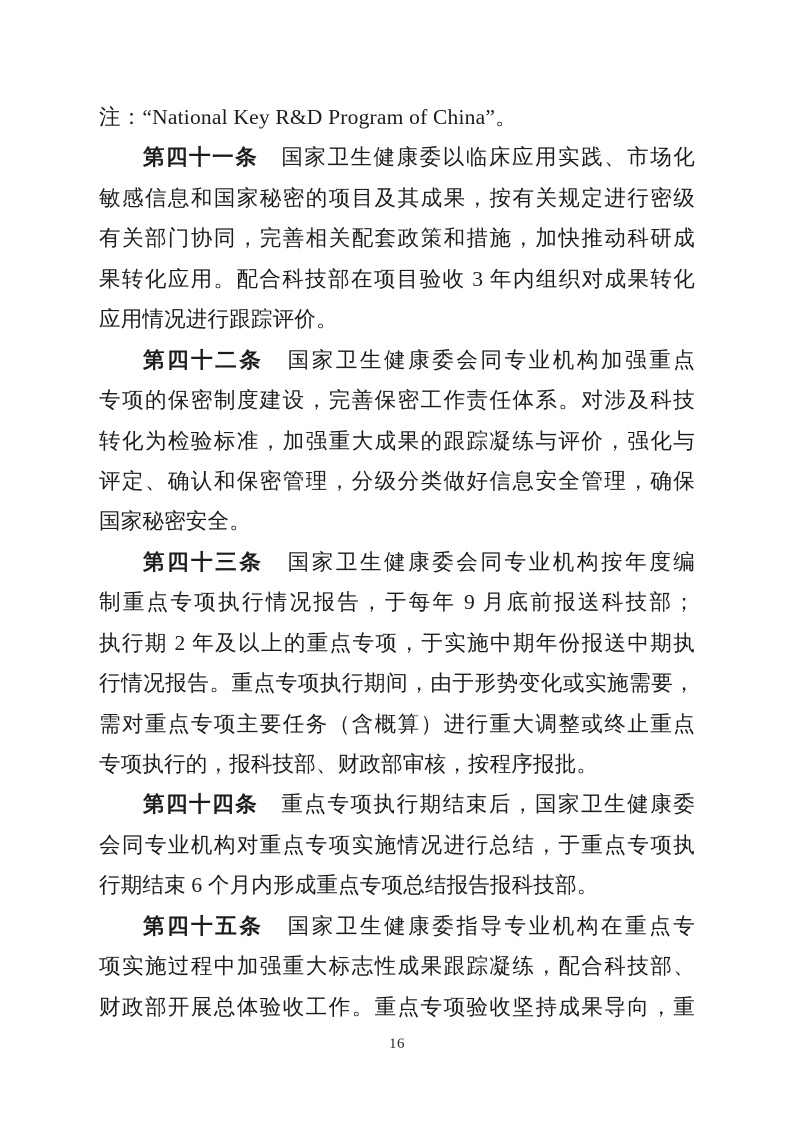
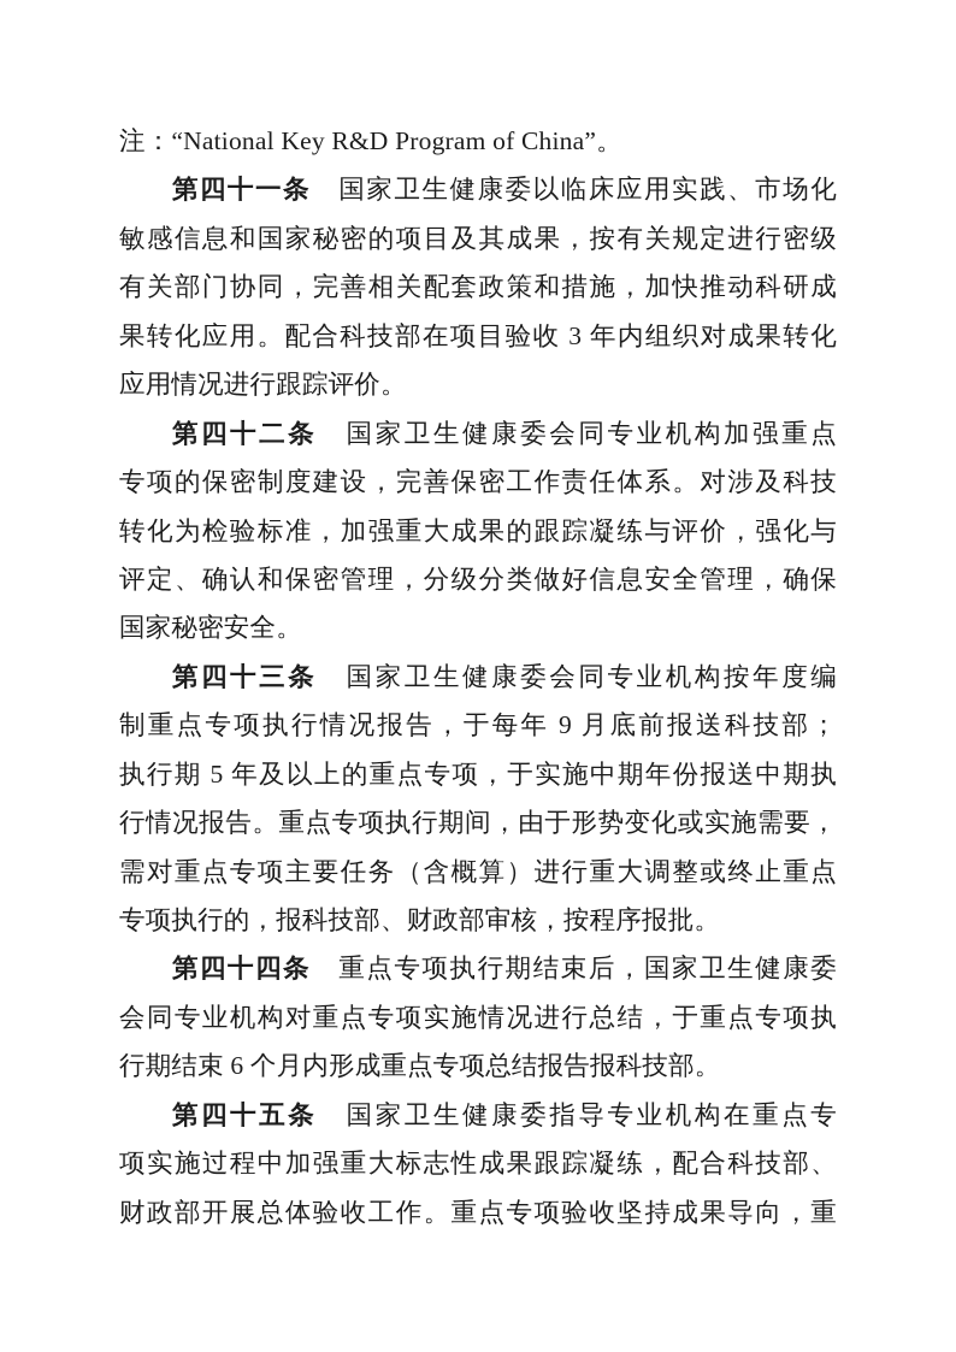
  注：“National Key R&D Program of China”。
  第四十一条 国家卫生健康委以临床应用实践、市场化
  敏感信息和国家秘密的项目及其成果，按有关规定进行密级
  有关部门协同，完善相关配套政策和措施，加快推动科研成
  果转化应用。配合科技部在项目验收 3 年内组织对成果转化
  应用情况进行跟踪评价。
  第四十二条 国家卫生健康委会同专业机构加强重点
  专项的保密制度建设，完善保密工作责任体系。对涉及科技
  转化为检验标准，加强重大成果的跟踪凝练与评价，强化与
  评定、确认和保密管理，分级分类做好信息安全管理，确保
  国家秘密安全。
  第四十三条 国家卫生健康委会同专业机构按年度编
  制重点专项执行情况报告，于每年 9 月底前报送科技部；
- 执行期 2 年及以上的重点专项，于实施中期年份报送中期执
+ 执行期 5 年及以上的重点专项，于实施中期年份报送中期执
  行情况报告。重点专项执行期间，由于形势变化或实施需要，
  需对重点专项主要任务（含概算）进行重大调整或终止重点
  专项执行的，报科技部、财政部审核，按程序报批。
  第四十四条 重点专项执行期结束后，国家卫生健康委
  会同专业机构对重点专项实施情况进行总结，于重点专项执
  行期结束 6 个月内形成重点专项总结报告报科技部。
  第四十五条 国家卫生健康委指导专业机构在重点专
  项实施过程中加强重大标志性成果跟踪凝练，配合科技部、
  财政部开展总体验收工作。重点专项验收坚持成果导向，重
- 16
